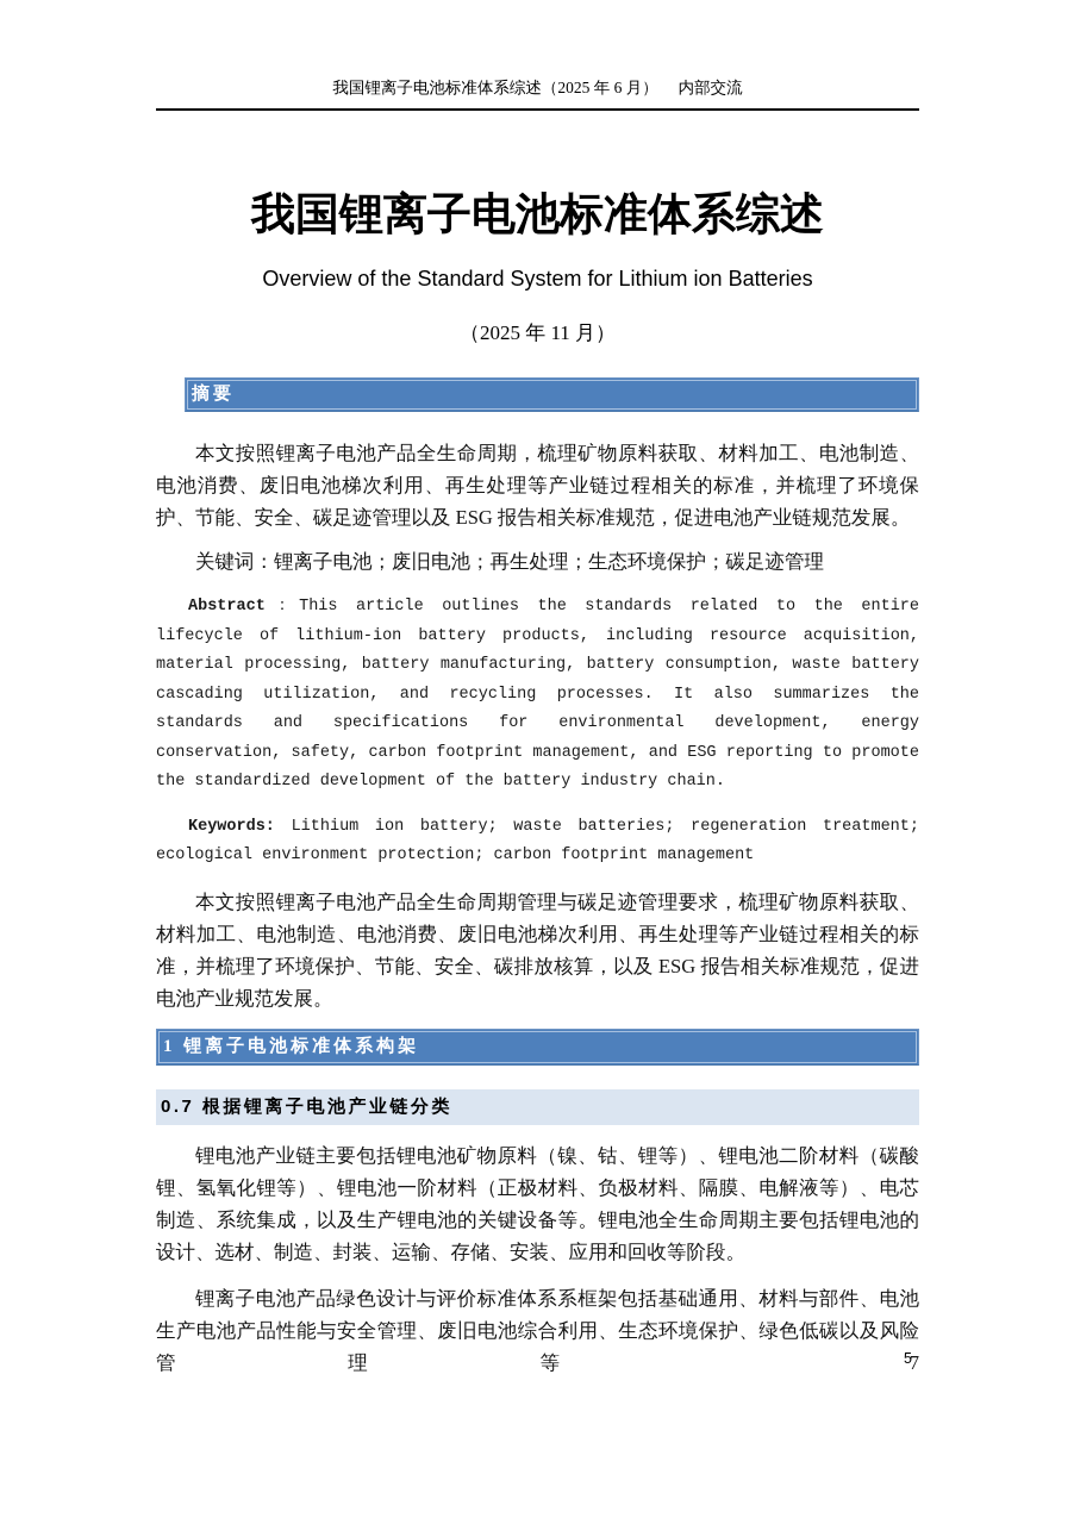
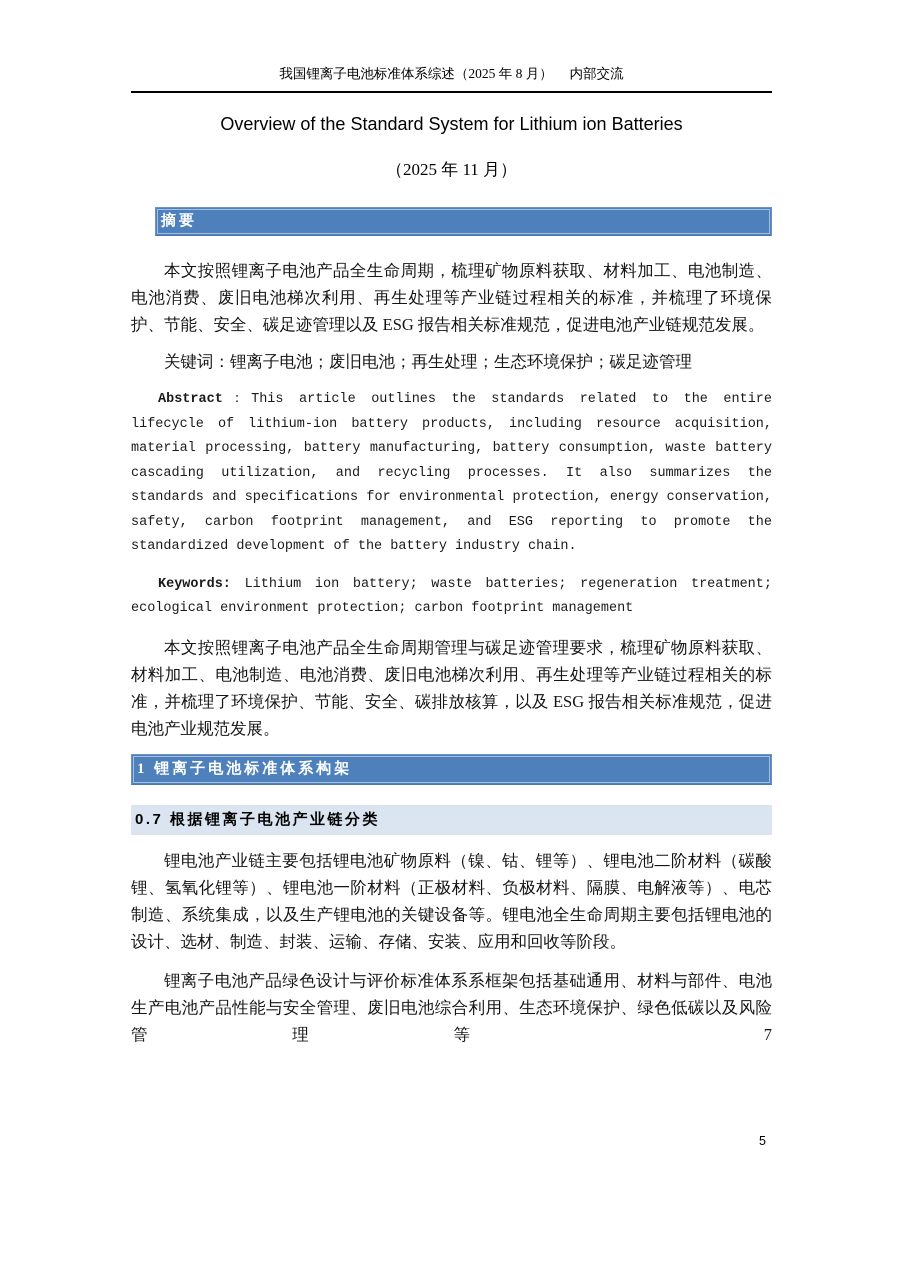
- 我国锂离子电池标准体系综述（2025 年 6 月） 内部交流
+ 我国锂离子电池标准体系综述（2025 年 8 月） 内部交流
- 我国锂离子电池标准体系综述
  Overview of the Standard System for Lithium ion Batteries
  （2025 年 11 月）
  摘要
  本文按照锂离子电池产品全生命周期，梳理矿物原料获取、材料加工、电池制造、电池消费、废旧电池梯次利用、再生处理等产业链过程相关的标准，并梳理了环境保护、节能、安全、碳足迹管理以及 ESG 报告相关标准规范，促进电池产业链规范发展。
  关键词：锂离子电池；废旧电池；再生处理；生态环境保护；碳足迹管理
- Abstract：This article outlines the standards related to the entire lifecycle of lithium-ion battery products, including resource acquisition, material processing, battery manufacturing, battery consumption, waste battery cascading utilization, and recycling processes. It also summarizes the standards and specifications for environmental development, energy conservation, safety, carbon footprint management, and ESG reporting to promote the standardized development of the battery industry chain.
+ Abstract：This article outlines the standards related to the entire lifecycle of lithium-ion battery products, including resource acquisition, material processing, battery manufacturing, battery consumption, waste battery cascading utilization, and recycling processes. It also summarizes the standards and specifications for environmental protection, energy conservation, safety, carbon footprint management, and ESG reporting to promote the standardized development of the battery industry chain.
  Keywords: Lithium ion battery; waste batteries; regeneration treatment; ecological environment protection; carbon footprint management
  本文按照锂离子电池产品全生命周期管理与碳足迹管理要求，梳理矿物原料获取、材料加工、电池制造、电池消费、废旧电池梯次利用、再生处理等产业链过程相关的标准，并梳理了环境保护、节能、安全、碳排放核算，以及 ESG 报告相关标准规范，促进电池产业规范发展。
  1 锂离子电池标准体系构架
  0.7 根据锂离子电池产业链分类
  锂电池产业链主要包括锂电池矿物原料（镍、钴、锂等）、锂电池二阶材料（碳酸锂、氢氧化锂等）、锂电池一阶材料（正极材料、负极材料、隔膜、电解液等）、电芯制造、系统集成，以及生产锂电池的关键设备等。锂电池全生命周期主要包括锂电池的设计、选材、制造、封装、运输、存储、安装、应用和回收等阶段。
  锂离子电池产品绿色设计与评价标准体系系框架包括基础通用、材料与部件、电池生产电池产品性能与安全管理、废旧电池综合利用、生态环境保护、绿色低碳以及风险管理等 7
  5
